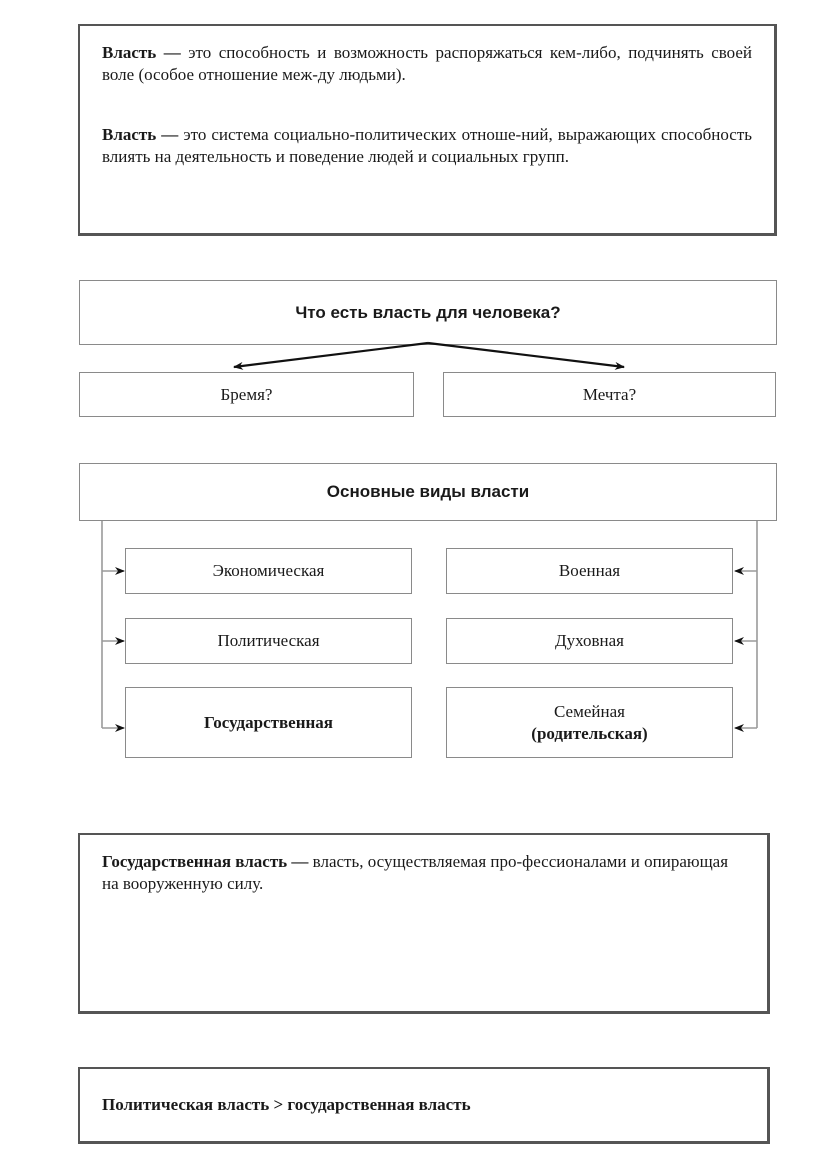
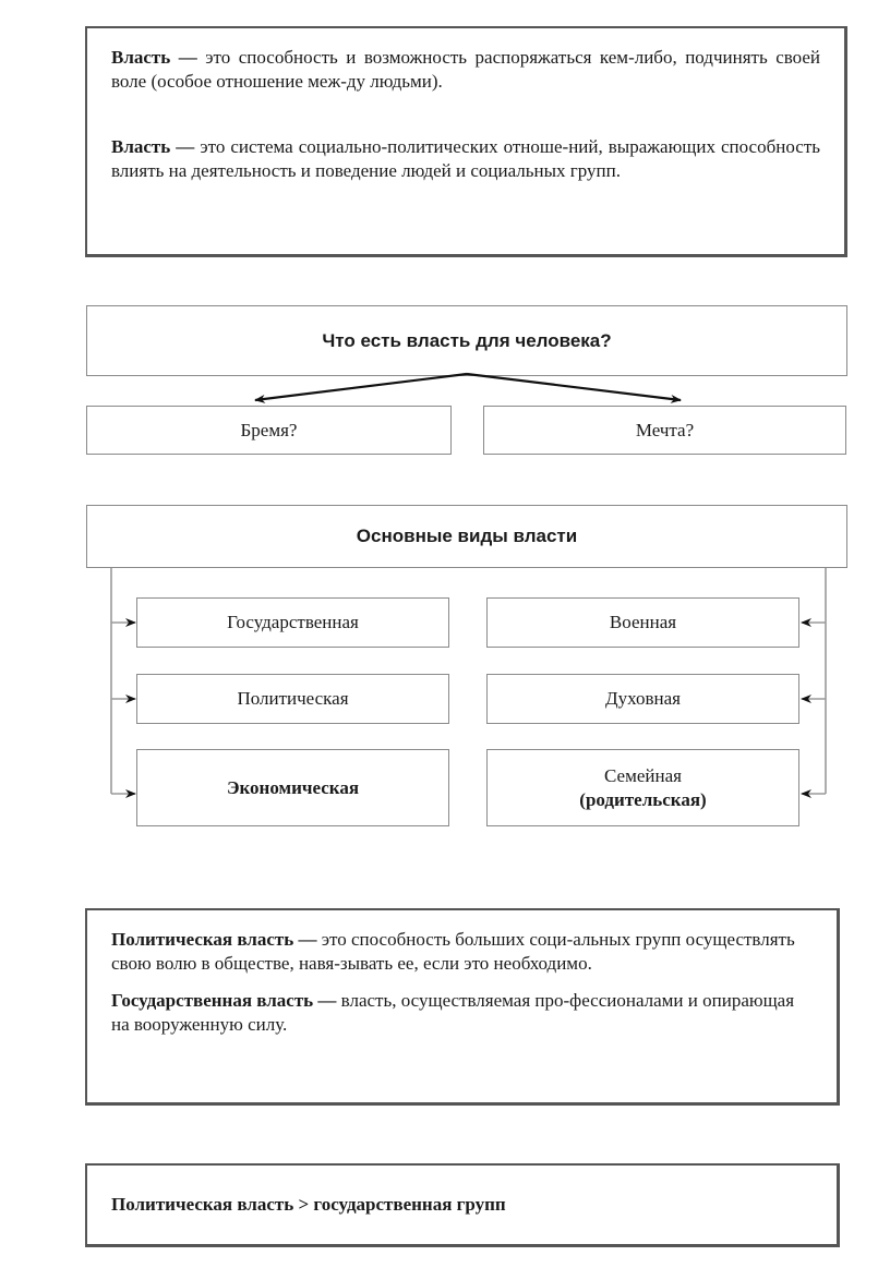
  Власть — это способность и возможность распоряжаться кем-либо, подчинять своей воле (особое отношение меж-ду людьми).
  Власть — это система социально-политических отноше-ний, выражающих способность влиять на деятельность и поведение людей и социальных групп.
  Что есть власть для человека?
  Бремя?
  Мечта?
  Основные виды власти
- Экономическая
+ Государственная
  Политическая
- Государственная
+ Экономическая
  Военная
  Духовная
  Семейная
  (родительская)
+ Политическая власть — это способность больших соци-альных групп осуществлять свою волю в обществе, навя-зывать ее, если это необходимо.
  Государственная власть — власть, осуществляемая про-фессионалами и опирающая на вооруженную силу.
- Политическая власть > государственная власть
+ Политическая власть > государственная групп
